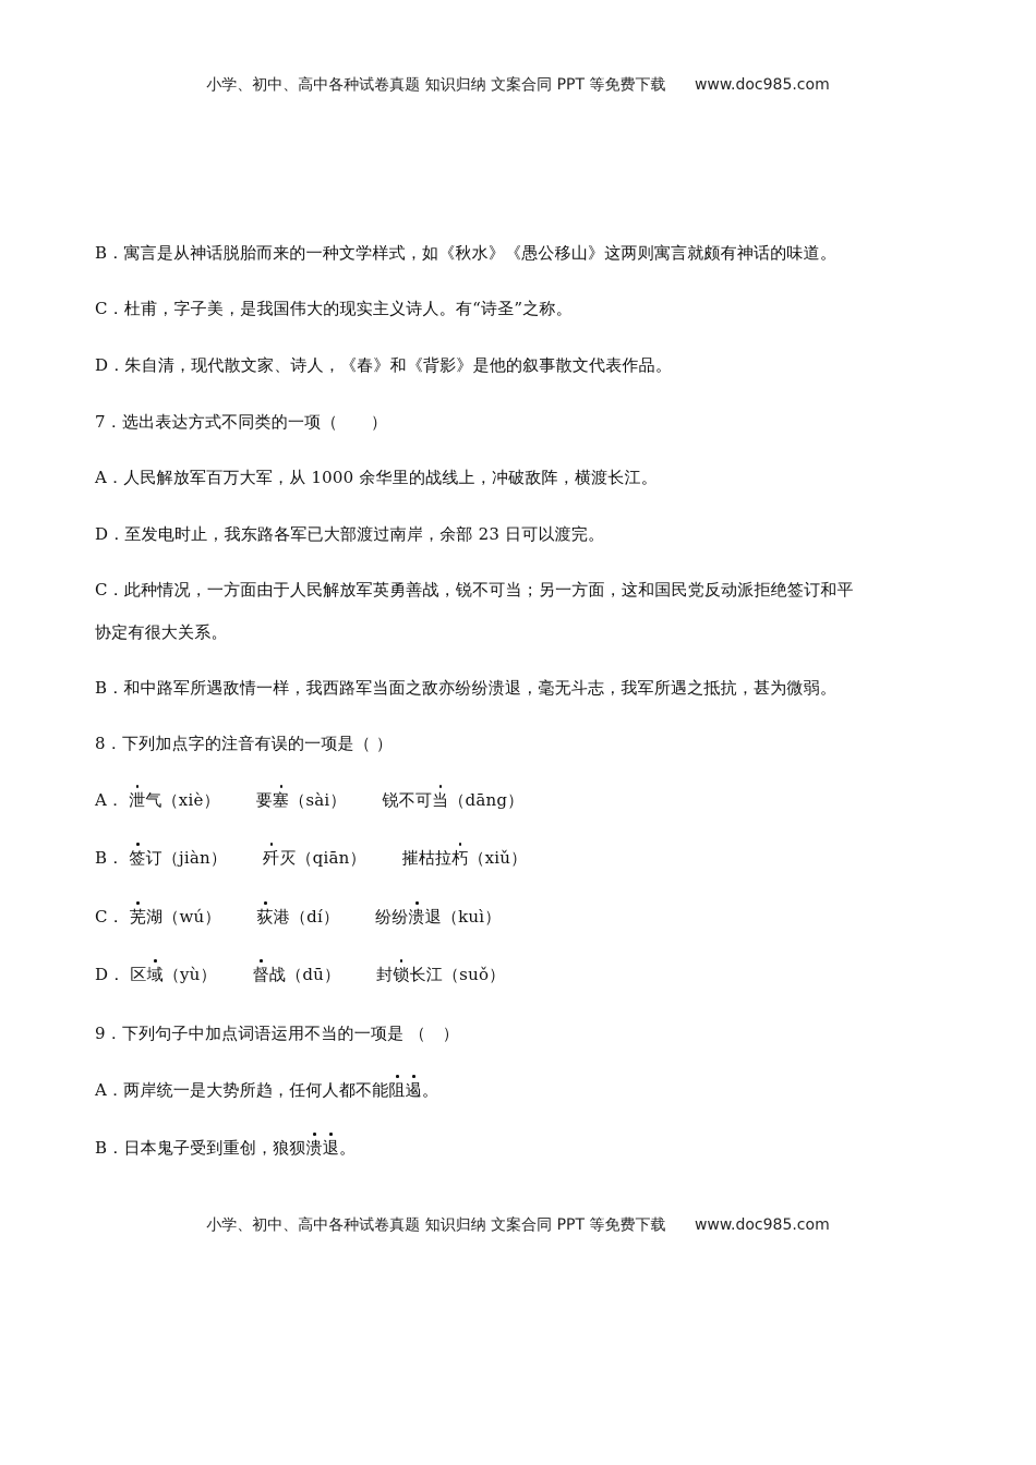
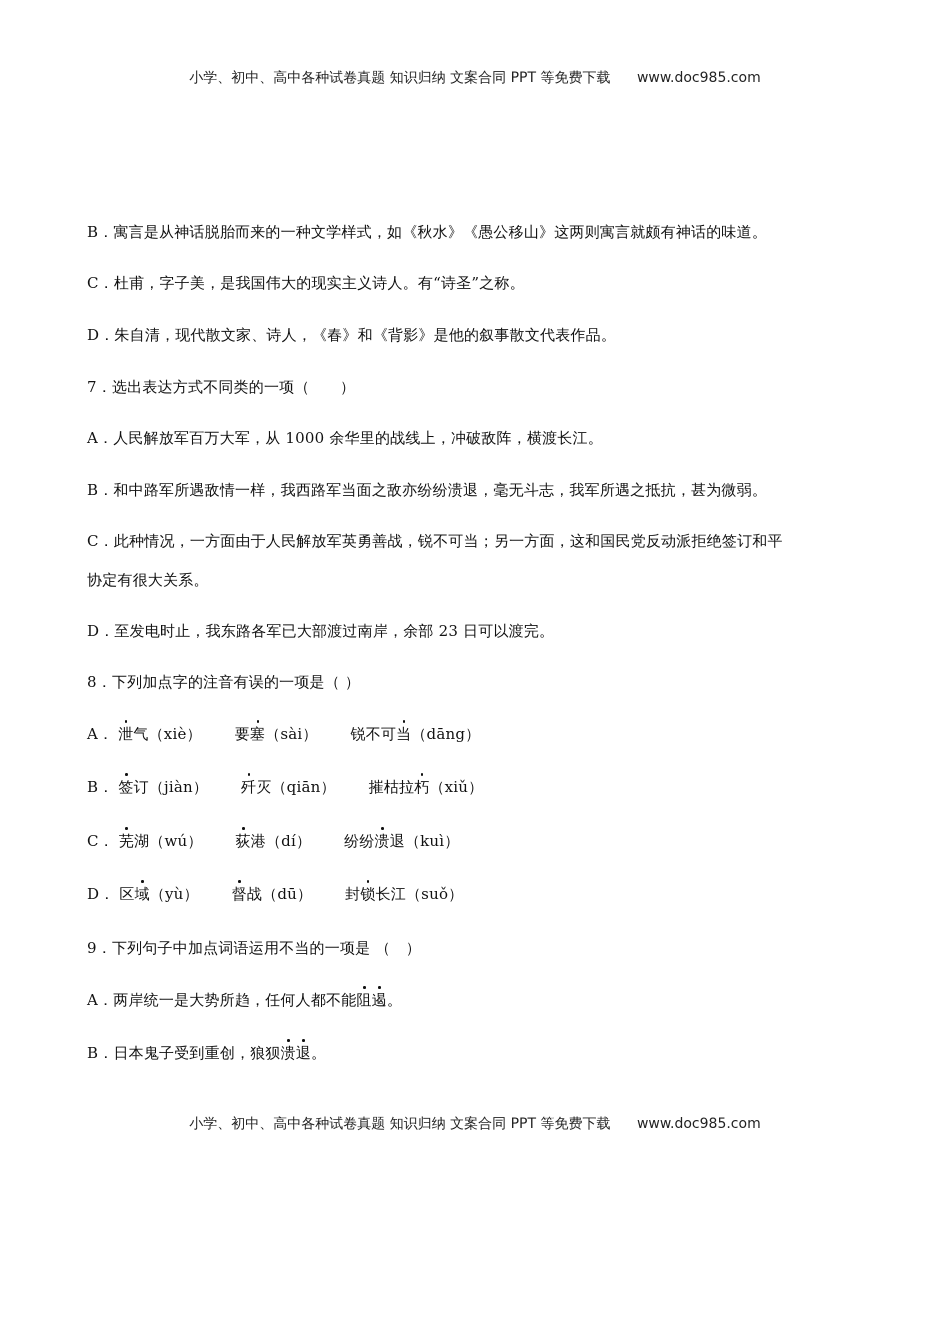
  小学、初中、高中各种试卷真题 知识归纳 文案合同 PPT 等免费下载 www.doc985.com
  B．寓言是从神话脱胎而来的一种文学样式，如《秋水》《愚公移山》这两则寓言就颇有神话的味道。
  C．杜甫，字子美，是我国伟大的现实主义诗人。有“诗圣”之称。
  D．朱自清，现代散文家、诗人，《春》和《背影》是他的叙事散文代表作品。
  7．选出表达方式不同类的一项（ ）
  A．人民解放军百万大军，从 1000 余华里的战线上，冲破敌阵，横渡长江。
- D．至发电时止，我东路各军已大部渡过南岸，余部 23 日可以渡完。
+ B．和中路军所遇敌情一样，我西路军当面之敌亦纷纷溃退，毫无斗志，我军所遇之抵抗，甚为微弱。
  C．此种情况，一方面由于人民解放军英勇善战，锐不可当；另一方面，这和国民党反动派拒绝签订和平
  协定有很大关系。
- B．和中路军所遇敌情一样，我西路军当面之敌亦纷纷溃退，毫无斗志，我军所遇之抵抗，甚为微弱。
+ D．至发电时止，我东路各军已大部渡过南岸，余部 23 日可以渡完。
  8．下列加点字的注音有误的一项是（ ）
  A． 泄气（xiè） 要塞（sài） 锐不可当（dāng）
  B． 签订（jiàn） 歼灭（qiān） 摧枯拉朽（xiǔ）
  C． 芜湖（wú） 荻港（dí） 纷纷溃退（kuì）
  D． 区域（yù） 督战（dū） 封锁长江（suǒ）
  9．下列句子中加点词语运用不当的一项是 （ ）
  A．两岸统一是大势所趋，任何人都不能阻遏。
  B．日本鬼子受到重创，狼狈溃退。
  小学、初中、高中各种试卷真题 知识归纳 文案合同 PPT 等免费下载 www.doc985.com
